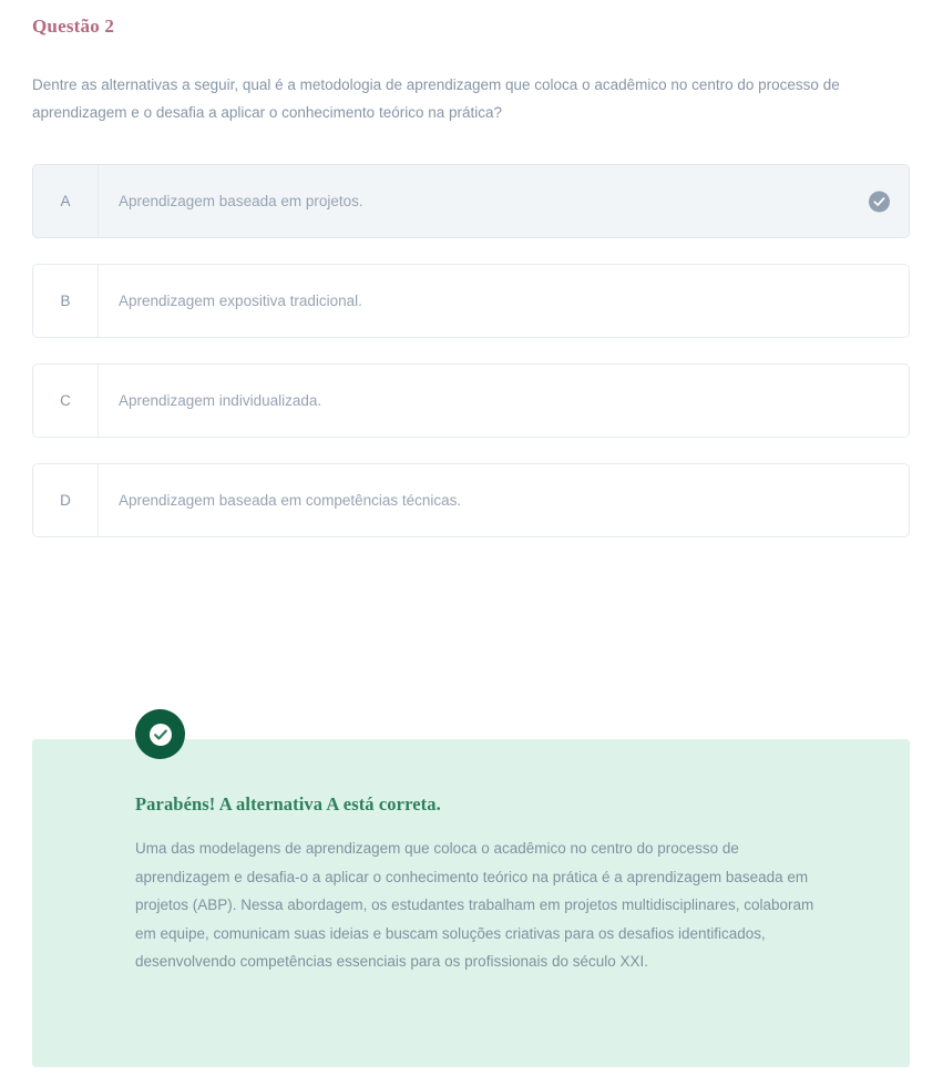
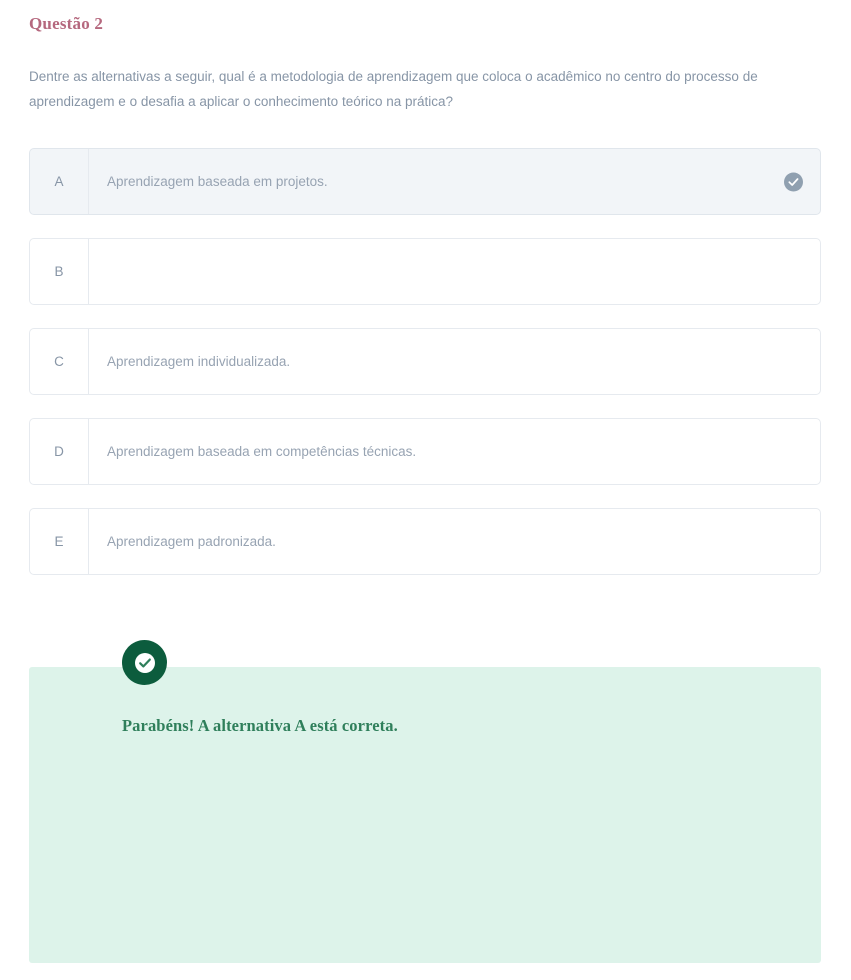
  Questão 2
  Dentre as alternativas a seguir, qual é a metodologia de aprendizagem que coloca o acadêmico no centro do processo de aprendizagem e o desafia a aplicar o conhecimento teórico na prática?
  A
  Aprendizagem baseada em projetos.
  B
- Aprendizagem expositiva tradicional.
  C
  Aprendizagem individualizada.
  D
  Aprendizagem baseada em competências técnicas.
+ E
+ Aprendizagem padronizada.
  Parabéns! A alternativa A está correta.
- Uma das modelagens de aprendizagem que coloca o acadêmico no centro do processo de aprendizagem e desafia-o a aplicar o conhecimento teórico na prática é a aprendizagem baseada em projetos (ABP). Nessa abordagem, os estudantes trabalham em projetos multidisciplinares, colaboram em equipe, comunicam suas ideias e buscam soluções criativas para os desafios identificados, desenvolvendo competências essenciais para os profissionais do século XXI.
